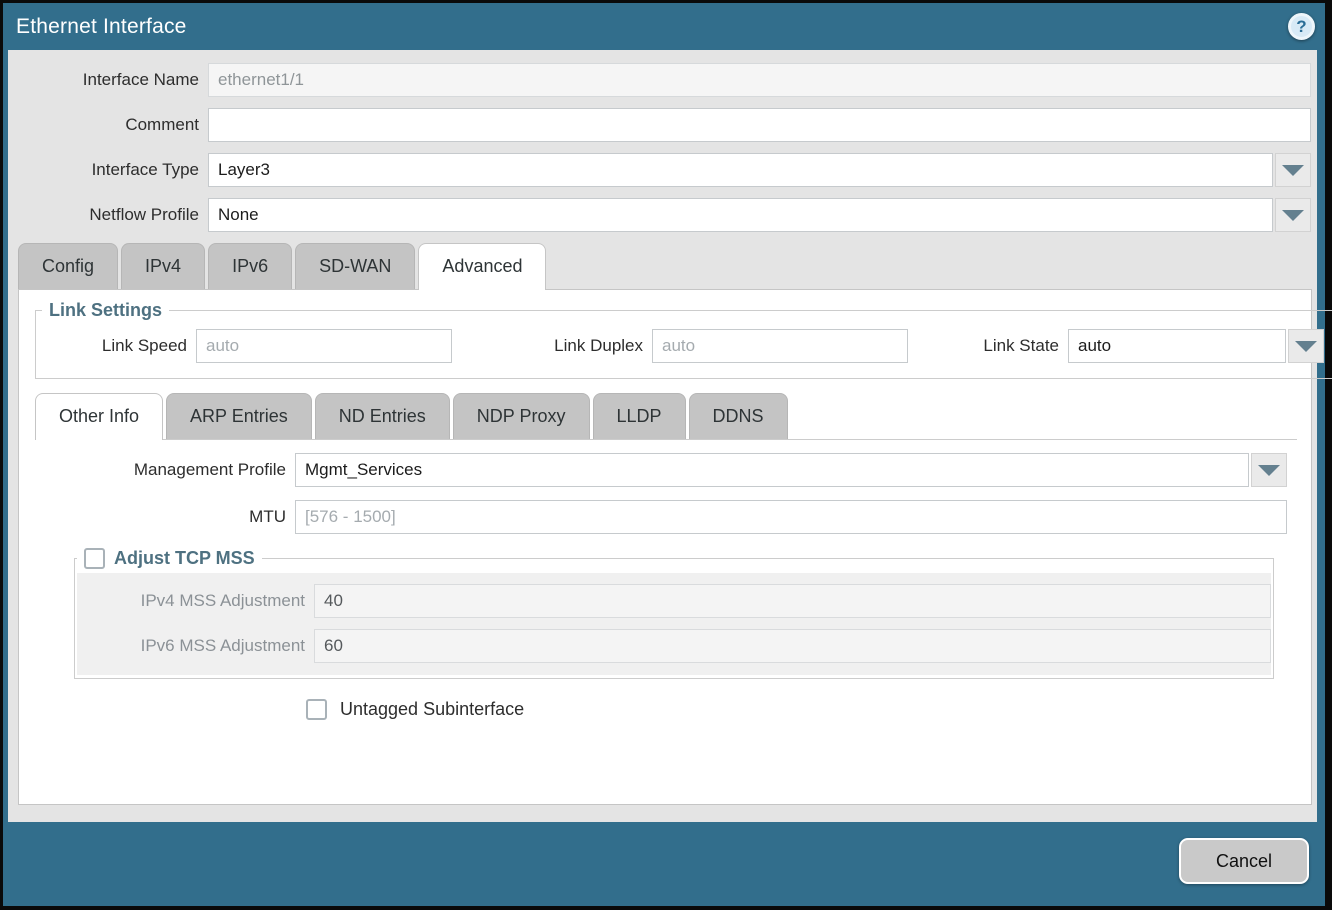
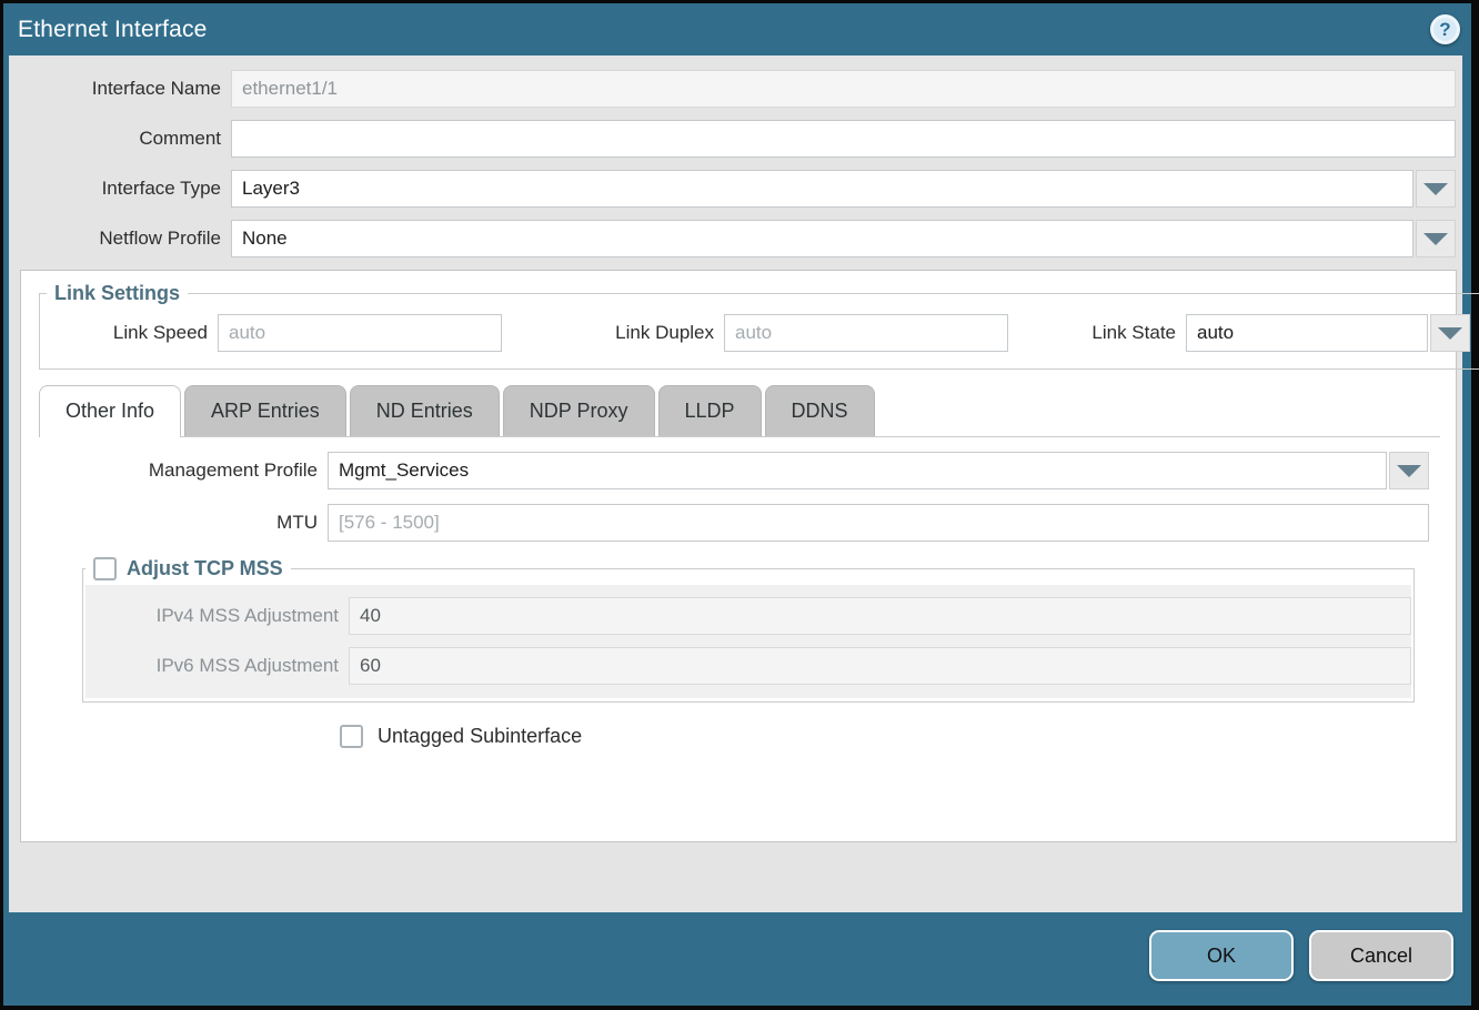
  Ethernet Interface
  ?
  Interface Name
  ethernet1/1
  Comment
  Interface Type
  Layer3
  Netflow Profile
  None
- Config
- IPv4
- IPv6
- SD-WAN
- Advanced
  Link Settings
  Link Speed
  auto
  Link Duplex
  auto
  Link State
  auto
  Other Info
  ARP Entries
  ND Entries
  NDP Proxy
  LLDP
  DDNS
  Management Profile
  Mgmt_Services
  MTU
  [576 - 1500]
  Adjust TCP MSS
  IPv4 MSS Adjustment
  40
  IPv6 MSS Adjustment
  60
  Untagged Subinterface
+ OK
  Cancel
